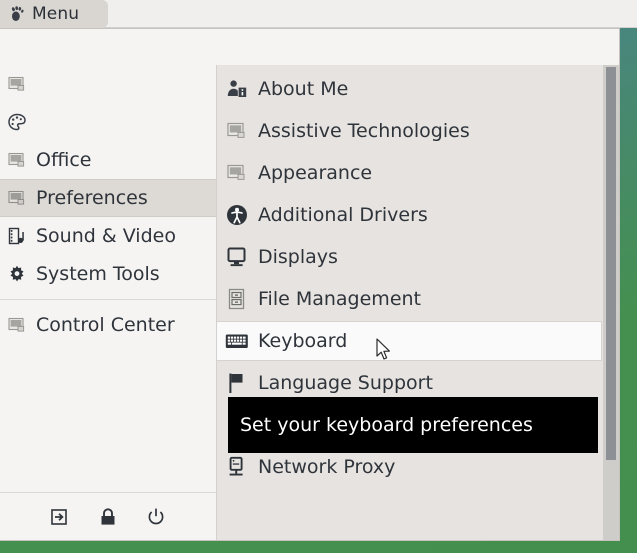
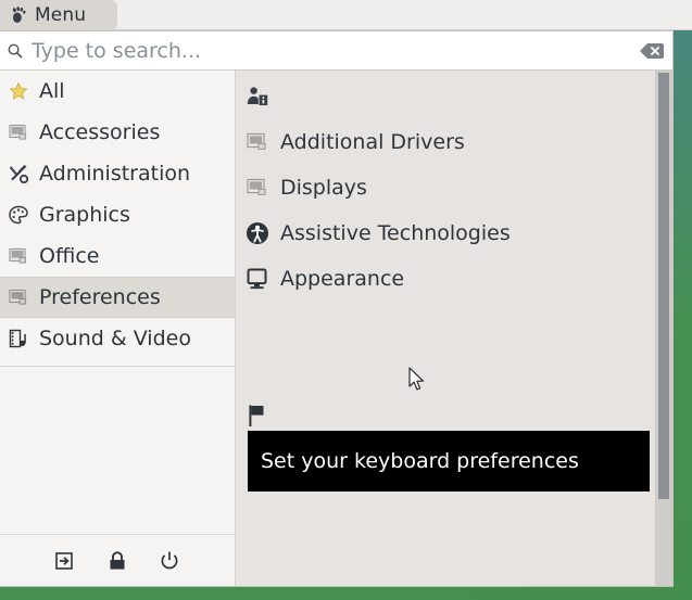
  Menu
+ Type to search...
+ All
+ Accessories
+ Administration
+ Graphics
  Office
  Preferences
  Sound & Video
- System Tools
- Control Center
- About Me
- Assistive Technologies
+ Additional Drivers
- Appearance
+ Displays
- Additional Drivers
+ Assistive Technologies
- Displays
+ Appearance
- File Management
- Keyboard
- Language Support
- Network Proxy
  Set your keyboard preferences
